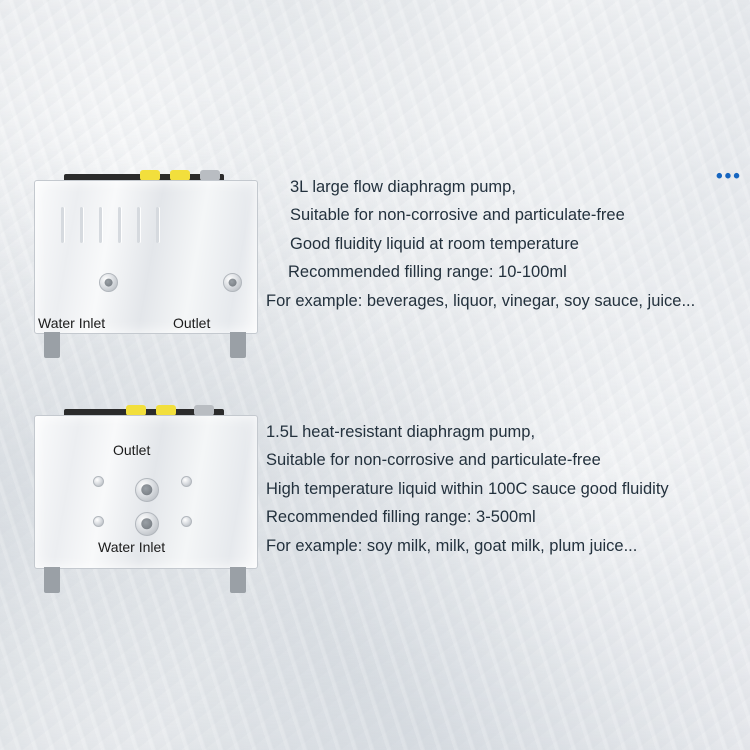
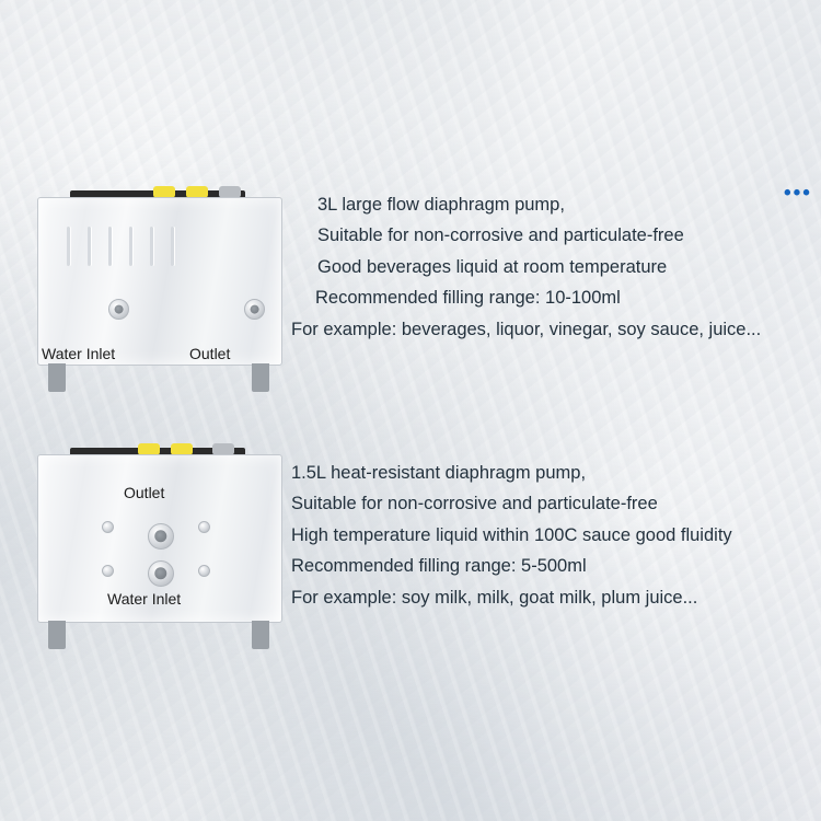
  Water Inlet
  Outlet
  3L large flow diaphragm pump,
  Suitable for non-corrosive and particulate-free
- Good fluidity liquid at room temperature
+ Good beverages liquid at room temperature
  Recommended filling range: 10-100ml
  For example: beverages, liquor, vinegar, soy sauce, juice...
  •••
  Outlet
  Water Inlet
  1.5L heat-resistant diaphragm pump,
  Suitable for non-corrosive and particulate-free
  High temperature liquid within 100C sauce good fluidity
- Recommended filling range: 3-500ml
+ Recommended filling range: 5-500ml
  For example: soy milk, milk, goat milk, plum juice...
